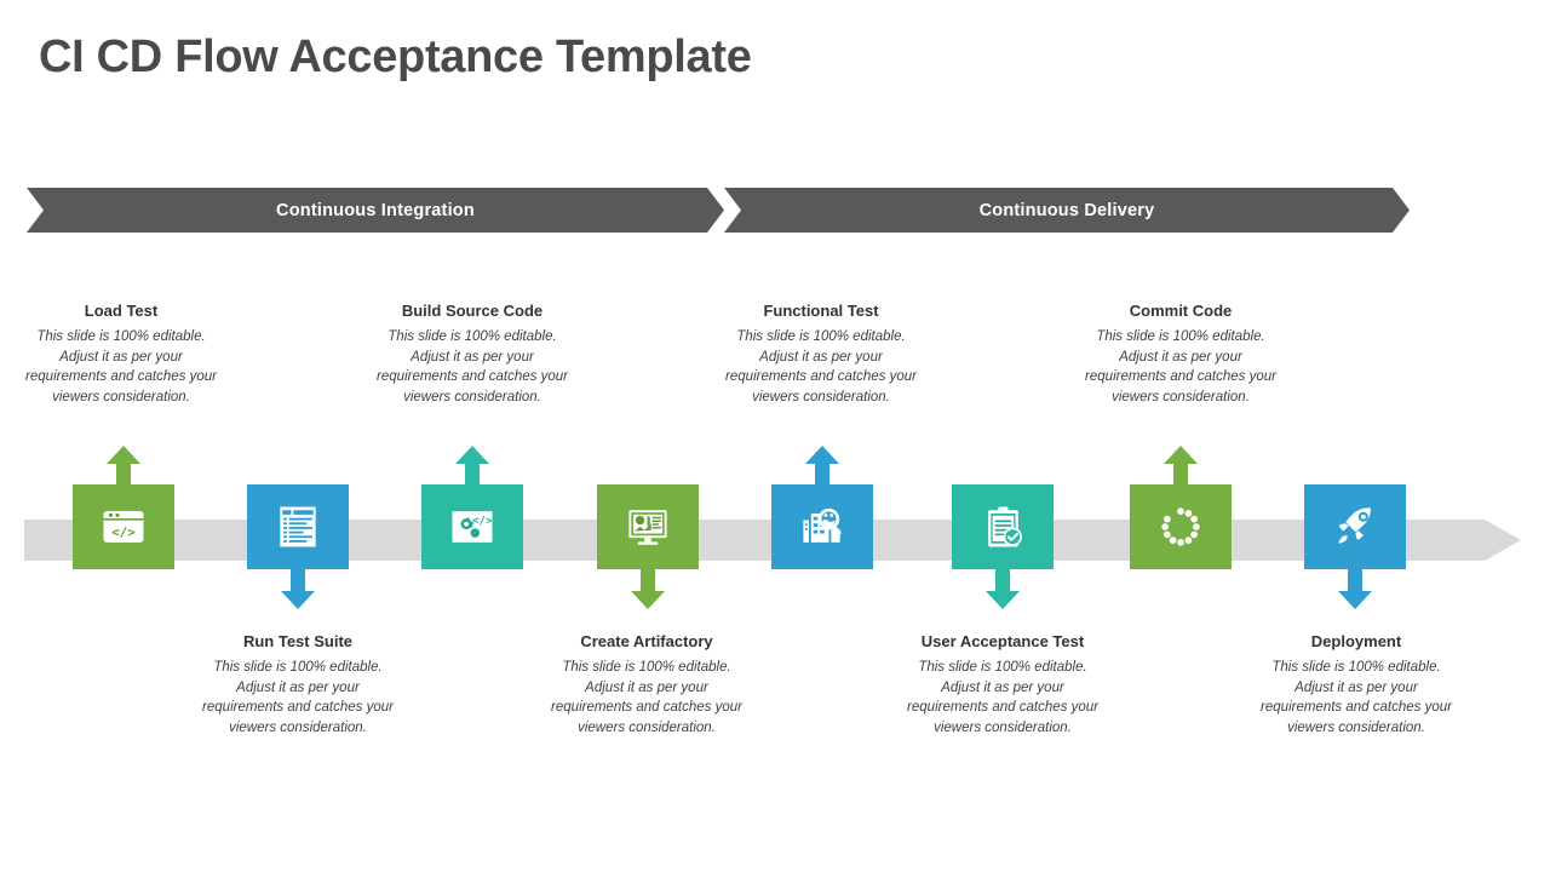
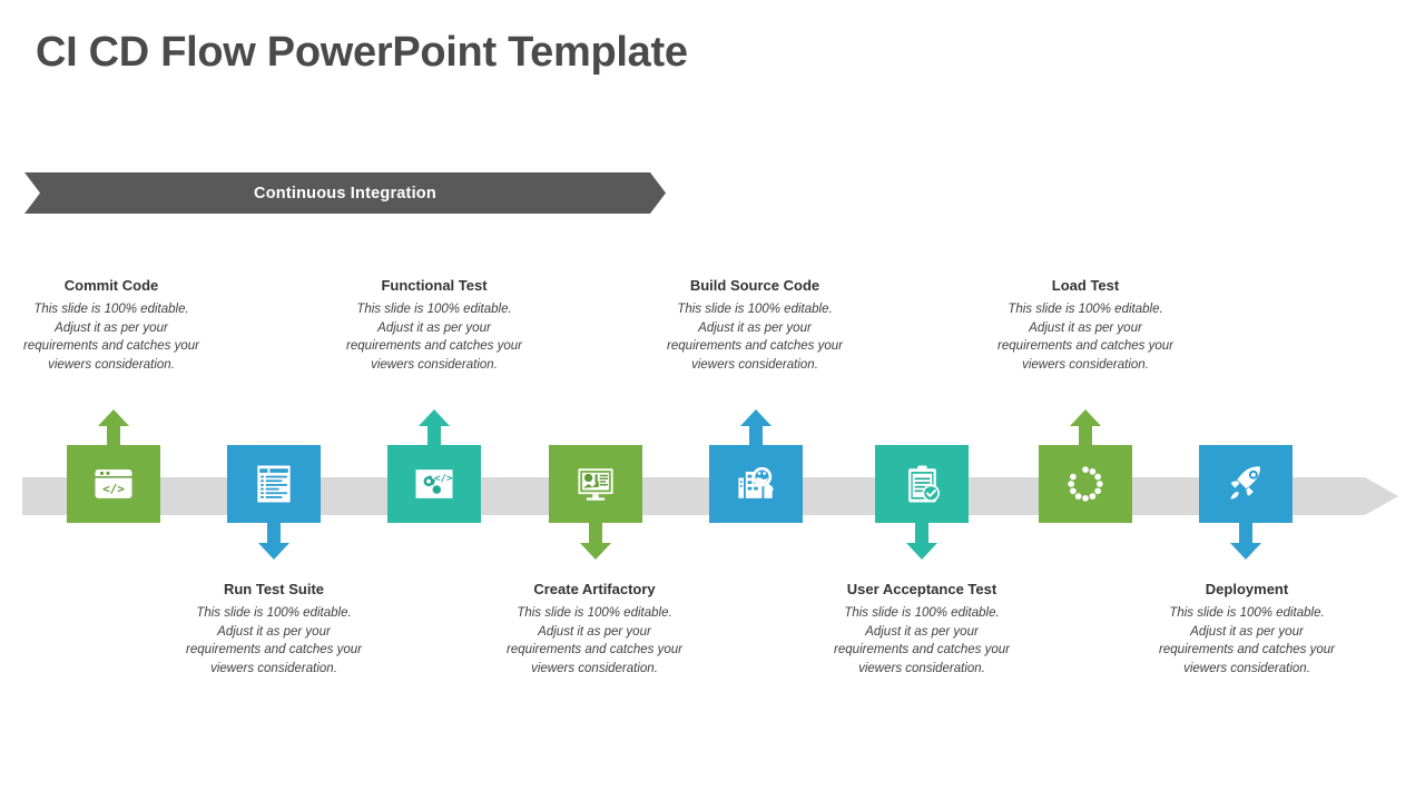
- CI CD Flow Acceptance Template
+ CI CD Flow PowerPoint Template
  Continuous Integration
- Continuous Delivery
  </>
- Load Test
+ Commit Code
  This slide is 100% editable. Adjust it as per your requirements and catches your viewers consideration.
  Run Test Suite
  This slide is 100% editable. Adjust it as per your requirements and catches your viewers consideration.
  </>
- Build Source Code
+ Functional Test
  This slide is 100% editable. Adjust it as per your requirements and catches your viewers consideration.
  Create Artifactory
  This slide is 100% editable. Adjust it as per your requirements and catches your viewers consideration.
- Functional Test
+ Build Source Code
  This slide is 100% editable. Adjust it as per your requirements and catches your viewers consideration.
  User Acceptance Test
  This slide is 100% editable. Adjust it as per your requirements and catches your viewers consideration.
- Commit Code
+ Load Test
  This slide is 100% editable. Adjust it as per your requirements and catches your viewers consideration.
  Deployment
  This slide is 100% editable. Adjust it as per your requirements and catches your viewers consideration.
